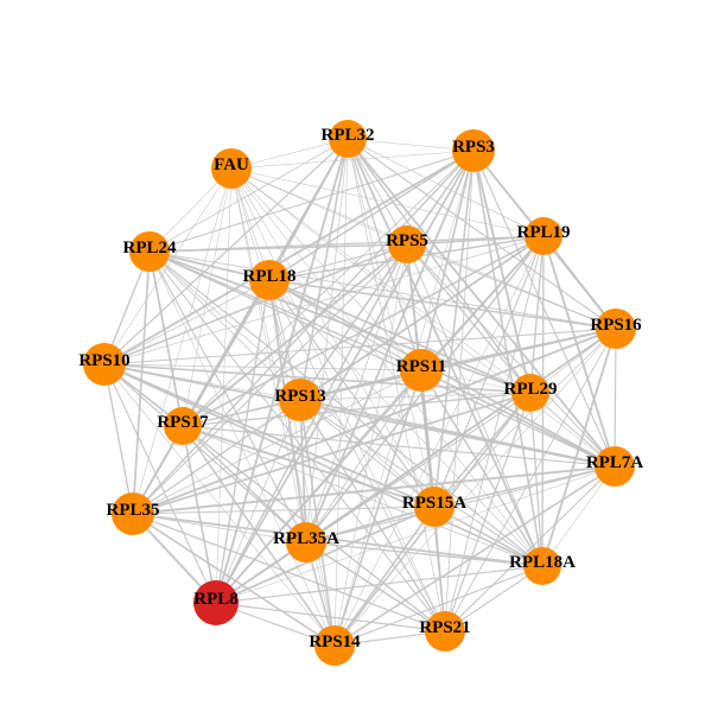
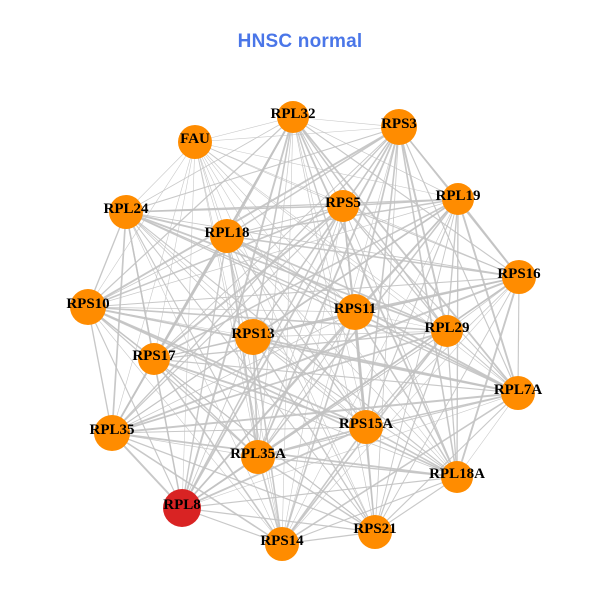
+ HNSC normal
  FAU
  RPL32
  RPS3
  RPL19
  RPL24
  RPS5
  RPL18
  RPS16
  RPS10
  RPS11
  RPL29
  RPS13
  RPS17
  RPL7A
  RPL35
  RPS15A
  RPL35A
  RPL18A
  RPL8
  RPS14
  RPS21
